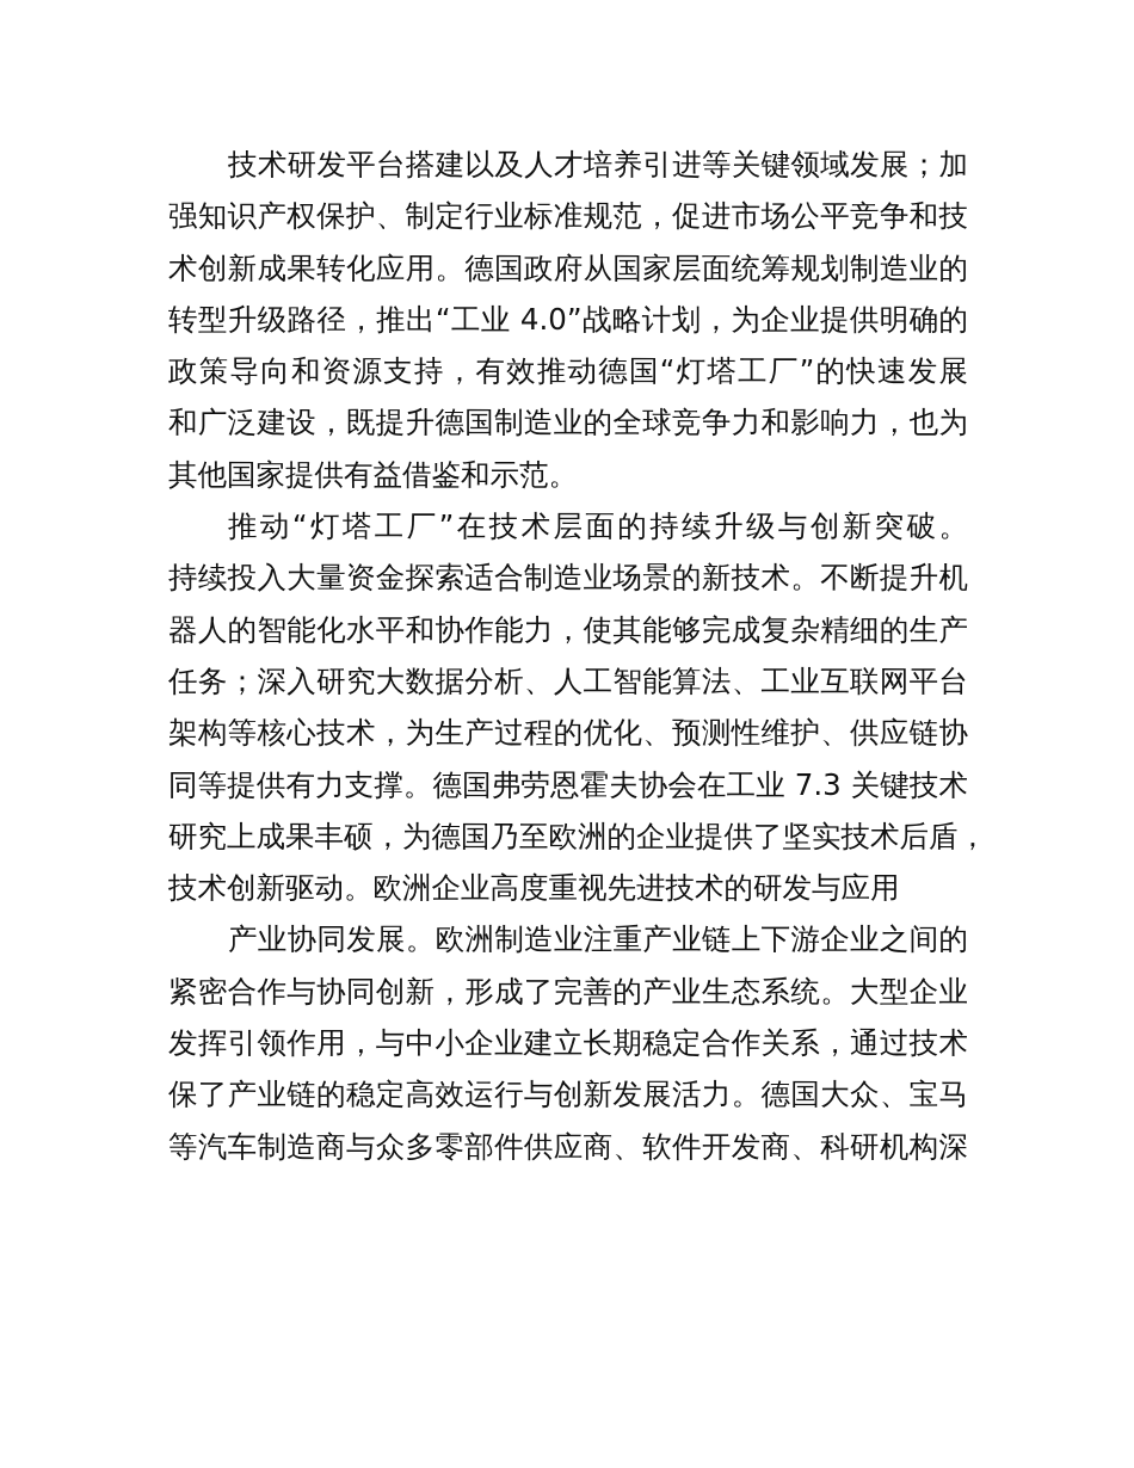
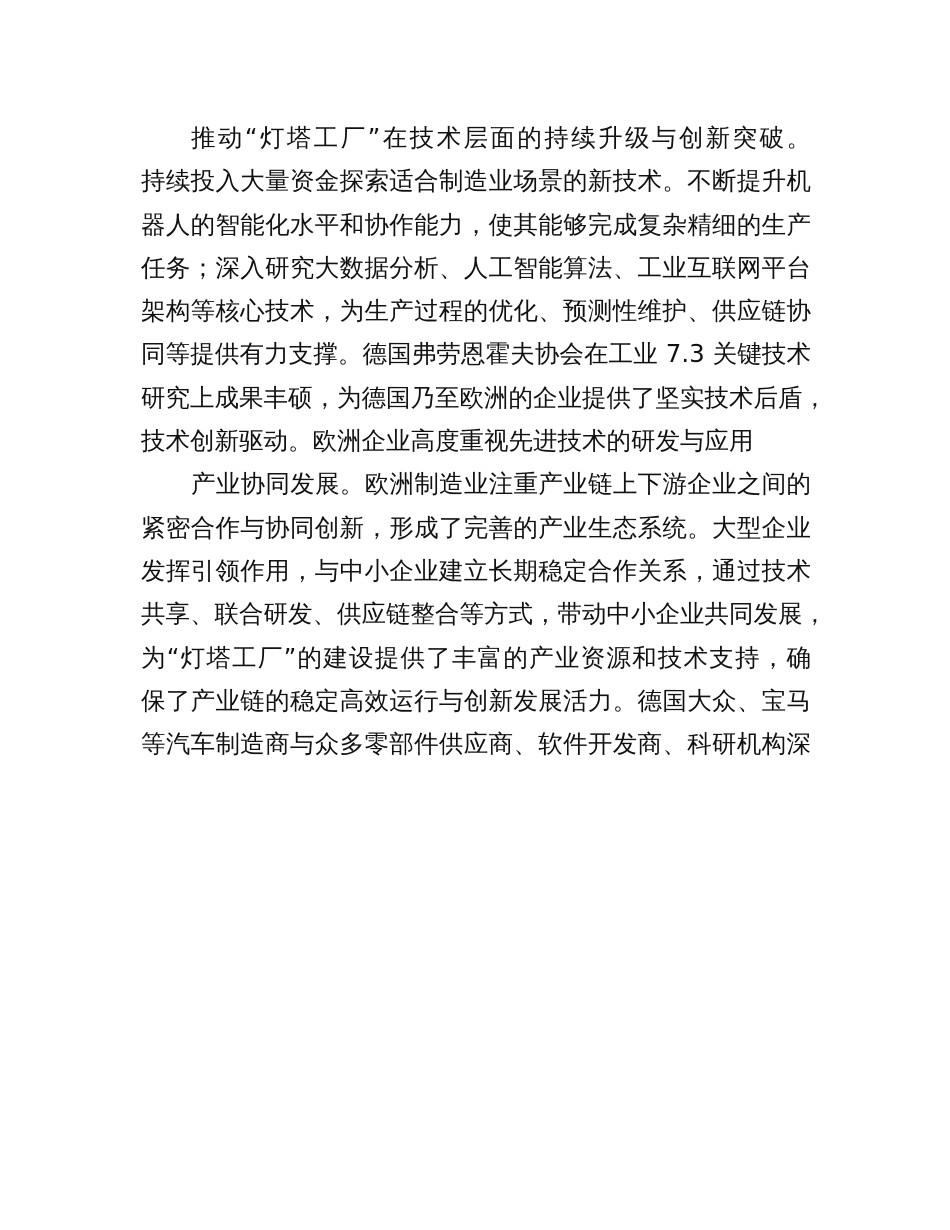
- 技术研发平台搭建以及人才培养引进等关键领域发展；加
- 强知识产权保护、制定行业标准规范，促进市场公平竞争和技
- 术创新成果转化应用。德国政府从国家层面统筹规划制造业的
- 转型升级路径，推出“工业 4.0”战略计划，为企业提供明确的
- 政策导向和资源支持，有效推动德国“灯塔工厂”的快速发展
- 和广泛建设，既提升德国制造业的全球竞争力和影响力，也为
- 其他国家提供有益借鉴和示范。
  推动“灯塔工厂”在技术层面的持续升级与创新突破。
  持续投入大量资金探索适合制造业场景的新技术。不断提升机
  器人的智能化水平和协作能力，使其能够完成复杂精细的生产
  任务；深入研究大数据分析、人工智能算法、工业互联网平台
  架构等核心技术，为生产过程的优化、预测性维护、供应链协
  同等提供有力支撑。德国弗劳恩霍夫协会在工业 7.3 关键技术
  研究上成果丰硕，为德国乃至欧洲的企业提供了坚实技术后盾，
  技术创新驱动。欧洲企业高度重视先进技术的研发与应用
  产业协同发展。欧洲制造业注重产业链上下游企业之间的
  紧密合作与协同创新，形成了完善的产业生态系统。大型企业
  发挥引领作用，与中小企业建立长期稳定合作关系，通过技术
+ 共享、联合研发、供应链整合等方式，带动中小企业共同发展，
+ 为“灯塔工厂”的建设提供了丰富的产业资源和技术支持，确
  保了产业链的稳定高效运行与创新发展活力。德国大众、宝马
  等汽车制造商与众多零部件供应商、软件开发商、科研机构深
